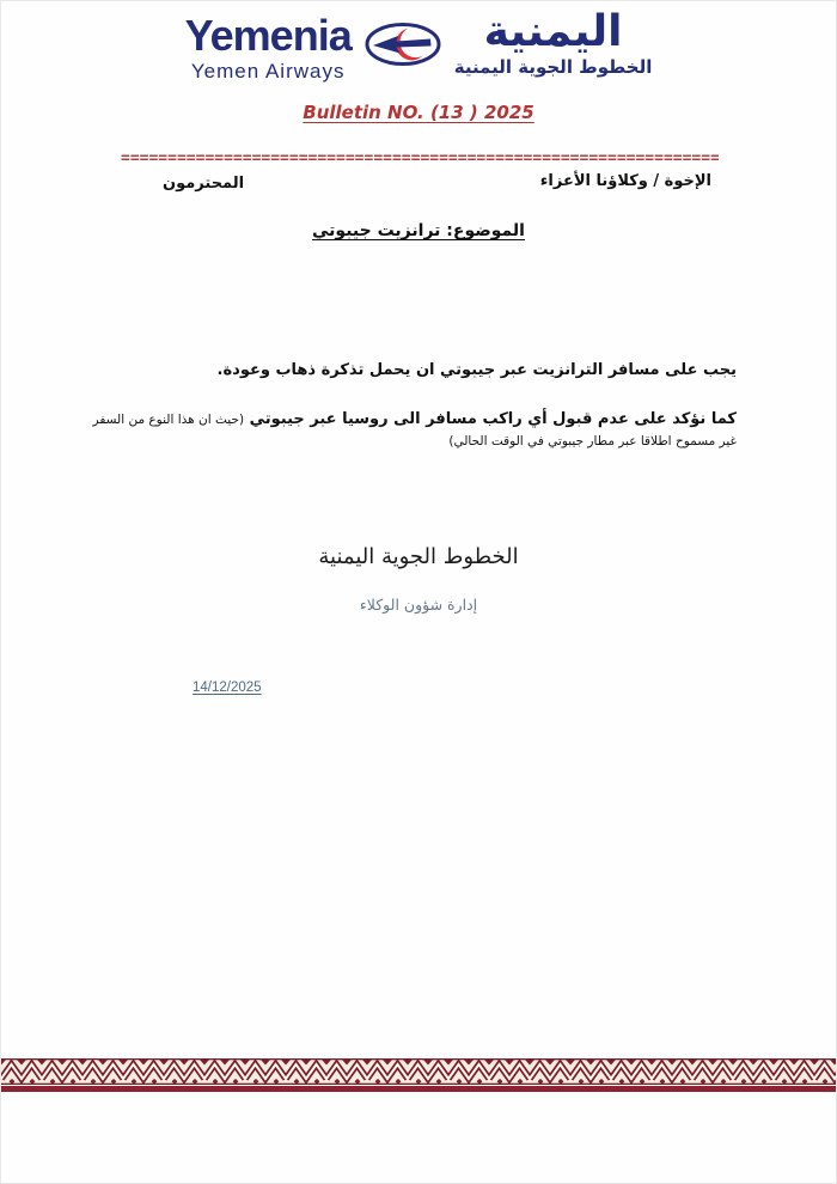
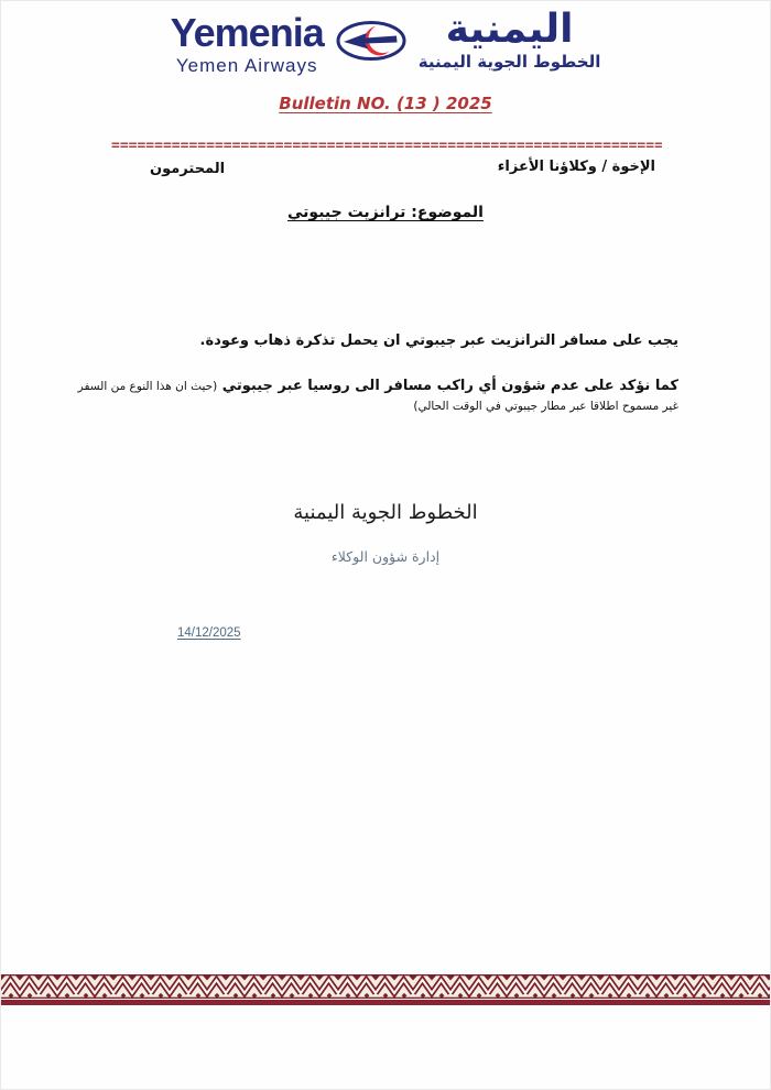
  Yemenia
  Yemen Airways
  اليمنية
  الخطوط الجوية اليمنية
  Bulletin NO. (13 ) 2025
  ================================================================
  الإخوة / وكلاؤنا الأعزاء
  المحترمون
  الموضوع: ترانزيت جيبوتي
  يجب على مسافر الترانزيت عبر جيبوتي ان يحمل تذكرة ذهاب وعودة.
- كما نؤكد على عدم قبول أي راكب مسافر الى روسيا عبر جيبوتي (حيث ان هذا النوع من السفر غير مسموح اطلاقا عبر مطار جيبوتي في الوقت الحالي)
+ كما نؤكد على عدم شؤون أي راكب مسافر الى روسيا عبر جيبوتي (حيث ان هذا النوع من السفر غير مسموح اطلاقا عبر مطار جيبوتي في الوقت الحالي)
  الخطوط الجوية اليمنية
  إدارة شؤون الوكلاء
  14/12/2025
